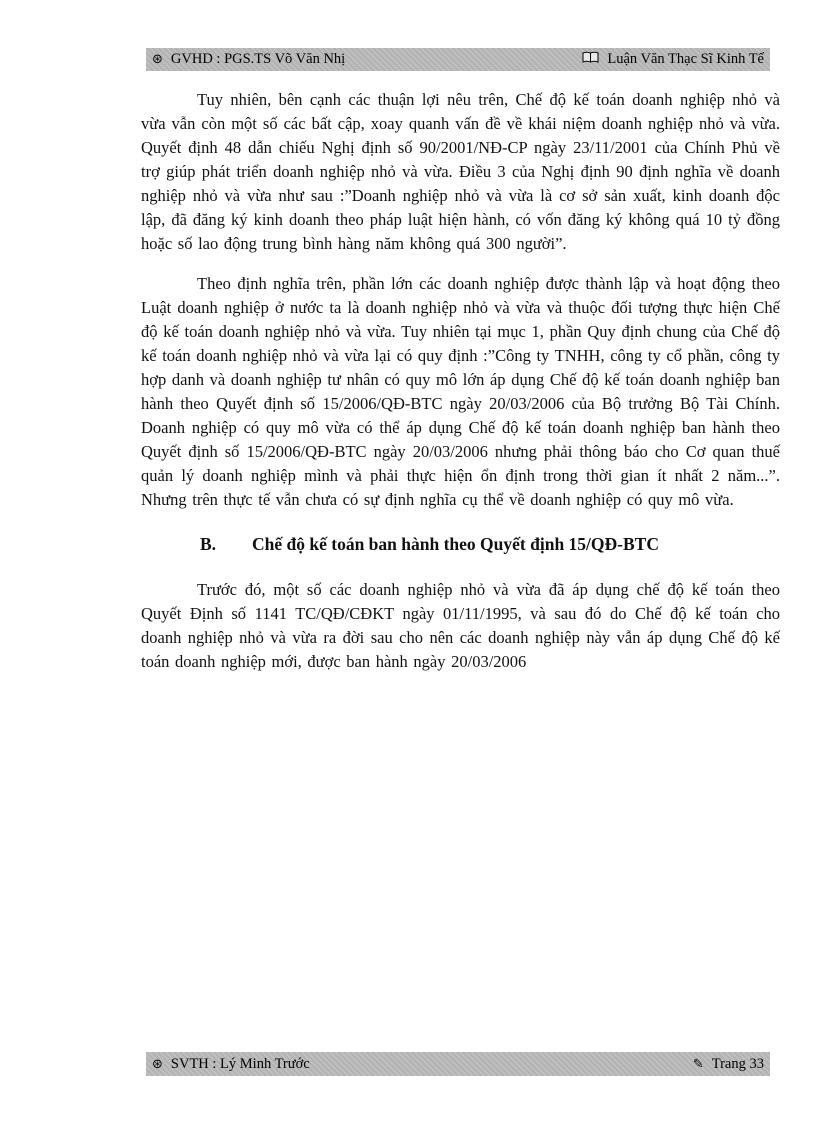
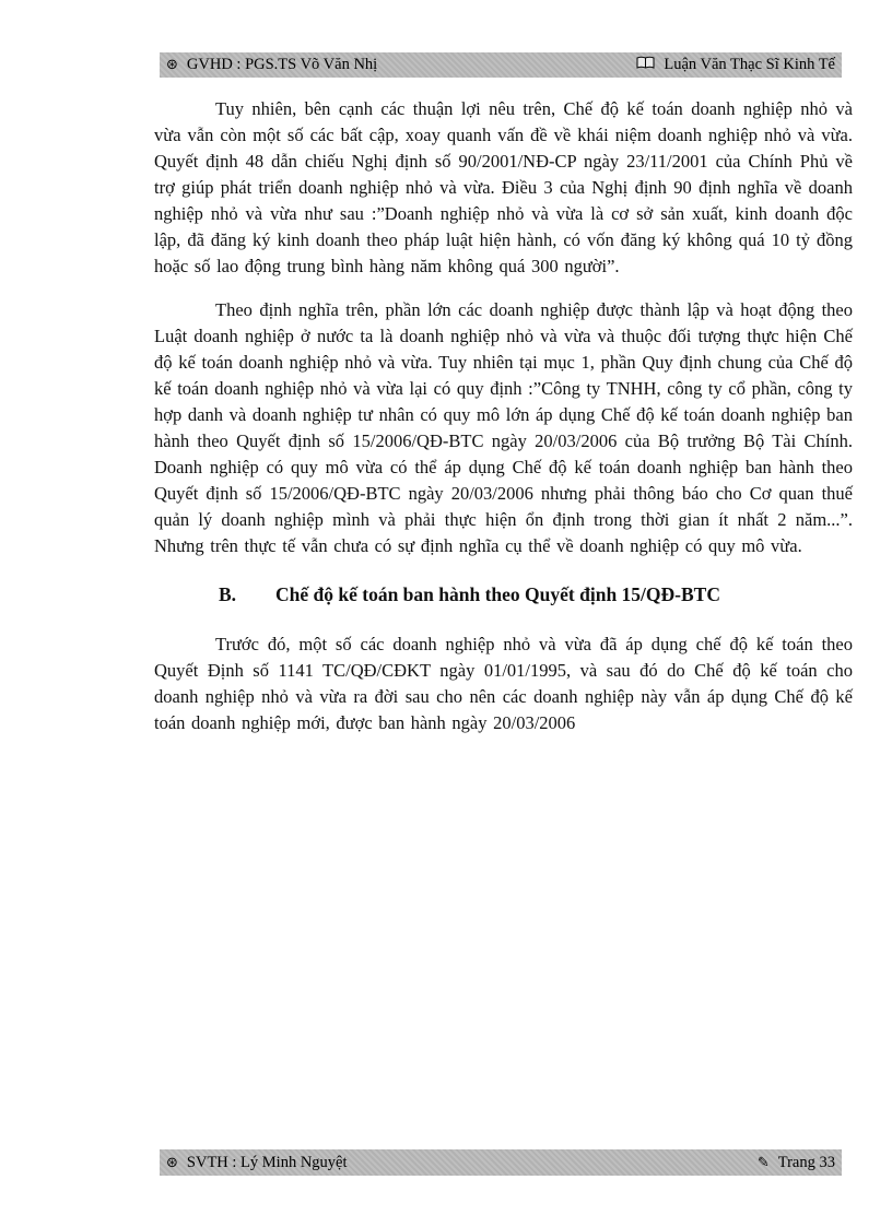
  ⊛
  GVHD : PGS.TS Võ Văn Nhị
  Luận Văn Thạc Sĩ Kinh Tế
  Tuy nhiên, bên cạnh các thuận lợi nêu trên, Chế độ kế toán doanh nghiệp nhỏ và vừa vẫn còn một số các bất cập, xoay quanh vấn đề về khái niệm doanh nghiệp nhỏ và vừa. Quyết định 48 dẫn chiếu Nghị định số 90/2001/NĐ-CP ngày 23/11/2001 của Chính Phủ về trợ giúp phát triển doanh nghiệp nhỏ và vừa. Điều 3 của Nghị định 90 định nghĩa về doanh nghiệp nhỏ và vừa như sau :”Doanh nghiệp nhỏ và vừa là cơ sở sản xuất, kinh doanh độc lập, đã đăng ký kinh doanh theo pháp luật hiện hành, có vốn đăng ký không quá 10 tỷ đồng hoặc số lao động trung bình hàng năm không quá 300 người”.
  Theo định nghĩa trên, phần lớn các doanh nghiệp được thành lập và hoạt động theo Luật doanh nghiệp ở nước ta là doanh nghiệp nhỏ và vừa và thuộc đối tượng thực hiện Chế độ kế toán doanh nghiệp nhỏ và vừa. Tuy nhiên tại mục 1, phần Quy định chung của Chế độ kế toán doanh nghiệp nhỏ và vừa lại có quy định :”Công ty TNHH, công ty cổ phần, công ty hợp danh và doanh nghiệp tư nhân có quy mô lớn áp dụng Chế độ kế toán doanh nghiệp ban hành theo Quyết định số 15/2006/QĐ-BTC ngày 20/03/2006 của Bộ trưởng Bộ Tài Chính. Doanh nghiệp có quy mô vừa có thể áp dụng Chế độ kế toán doanh nghiệp ban hành theo Quyết định số 15/2006/QĐ-BTC ngày 20/03/2006 nhưng phải thông báo cho Cơ quan thuế quản lý doanh nghiệp mình và phải thực hiện ổn định trong thời gian ít nhất 2 năm...”. Nhưng trên thực tế vẫn chưa có sự định nghĩa cụ thể về doanh nghiệp có quy mô vừa.
  B.
  Chế độ kế toán ban hành theo Quyết định 15/QĐ-BTC
- Trước đó, một số các doanh nghiệp nhỏ và vừa đã áp dụng chế độ kế toán theo Quyết Định số 1141 TC/QĐ/CĐKT ngày 01/11/1995, và sau đó do Chế độ kế toán cho doanh nghiệp nhỏ và vừa ra đời sau cho nên các doanh nghiệp này vẫn áp dụng Chế độ kế toán doanh nghiệp mới, được ban hành ngày 20/03/2006
+ Trước đó, một số các doanh nghiệp nhỏ và vừa đã áp dụng chế độ kế toán theo Quyết Định số 1141 TC/QĐ/CĐKT ngày 01/01/1995, và sau đó do Chế độ kế toán cho doanh nghiệp nhỏ và vừa ra đời sau cho nên các doanh nghiệp này vẫn áp dụng Chế độ kế toán doanh nghiệp mới, được ban hành ngày 20/03/2006
  ⊛
- SVTH : Lý Minh Trước
+ SVTH : Lý Minh Nguyệt
  ✎
  Trang 33
